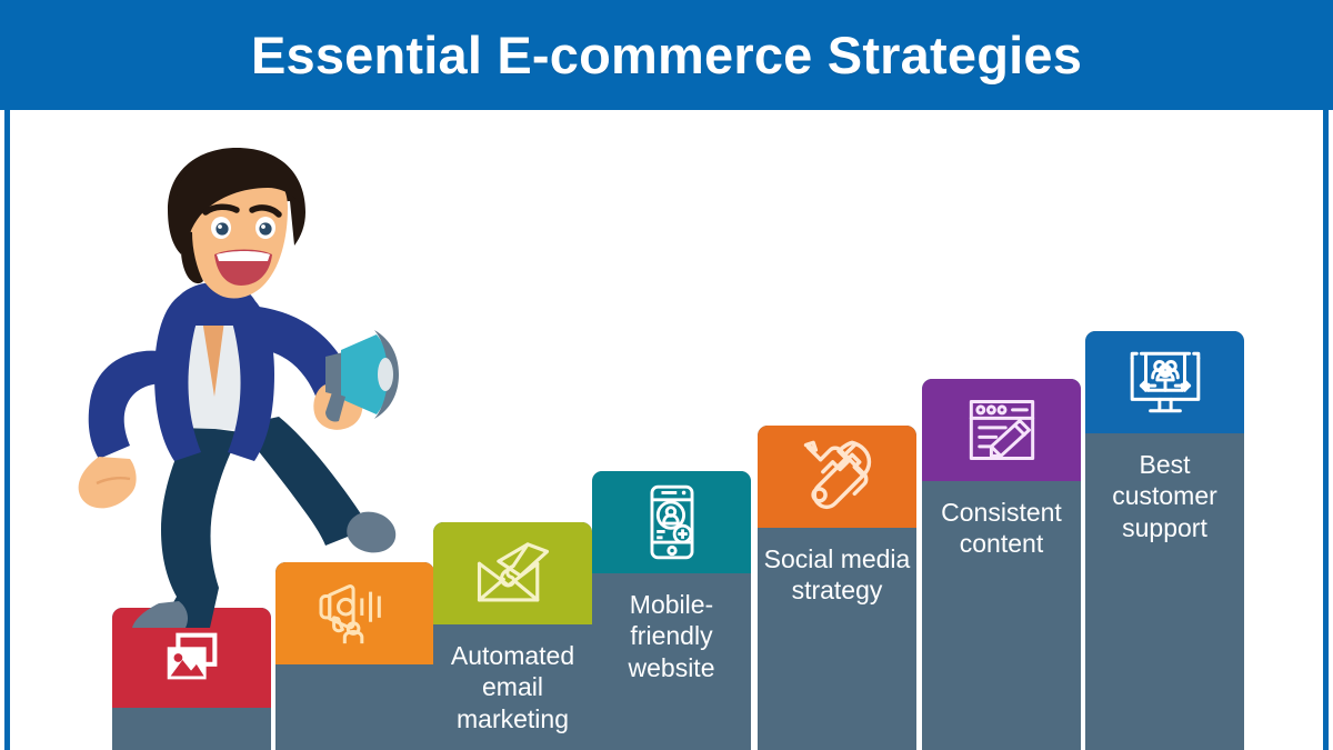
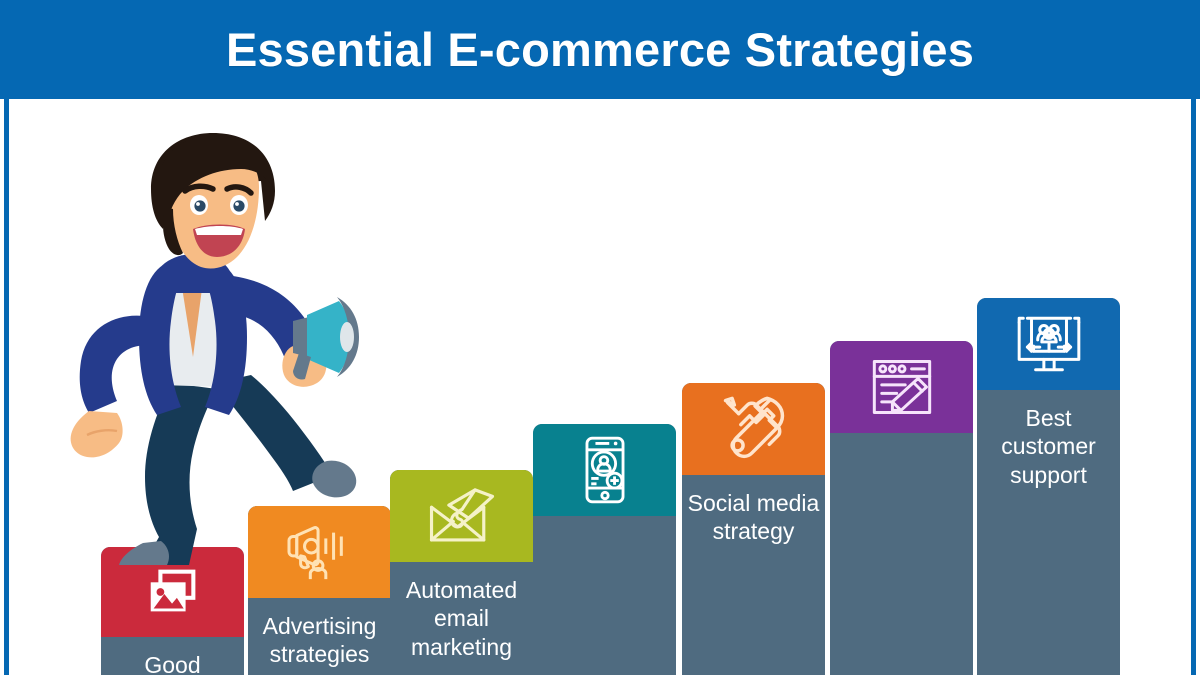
  Essential E-commerce Strategies
+ Good
+ Advertising strategies
  Automated email marketing
- Mobile-friendly website
  Social media strategy
- Consistent content
  Best customer support
